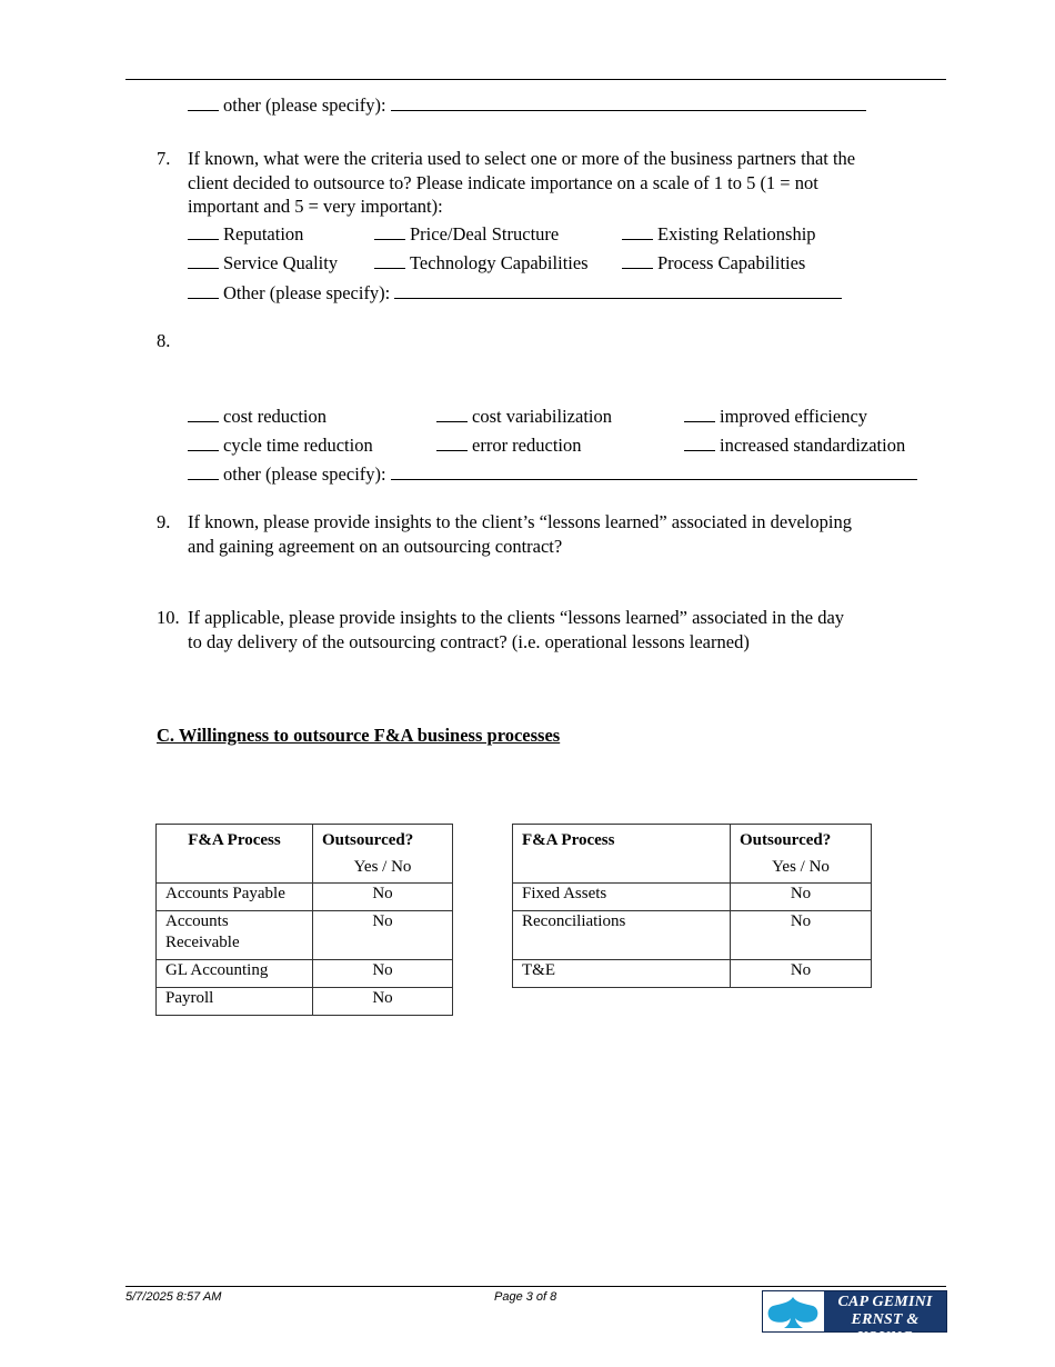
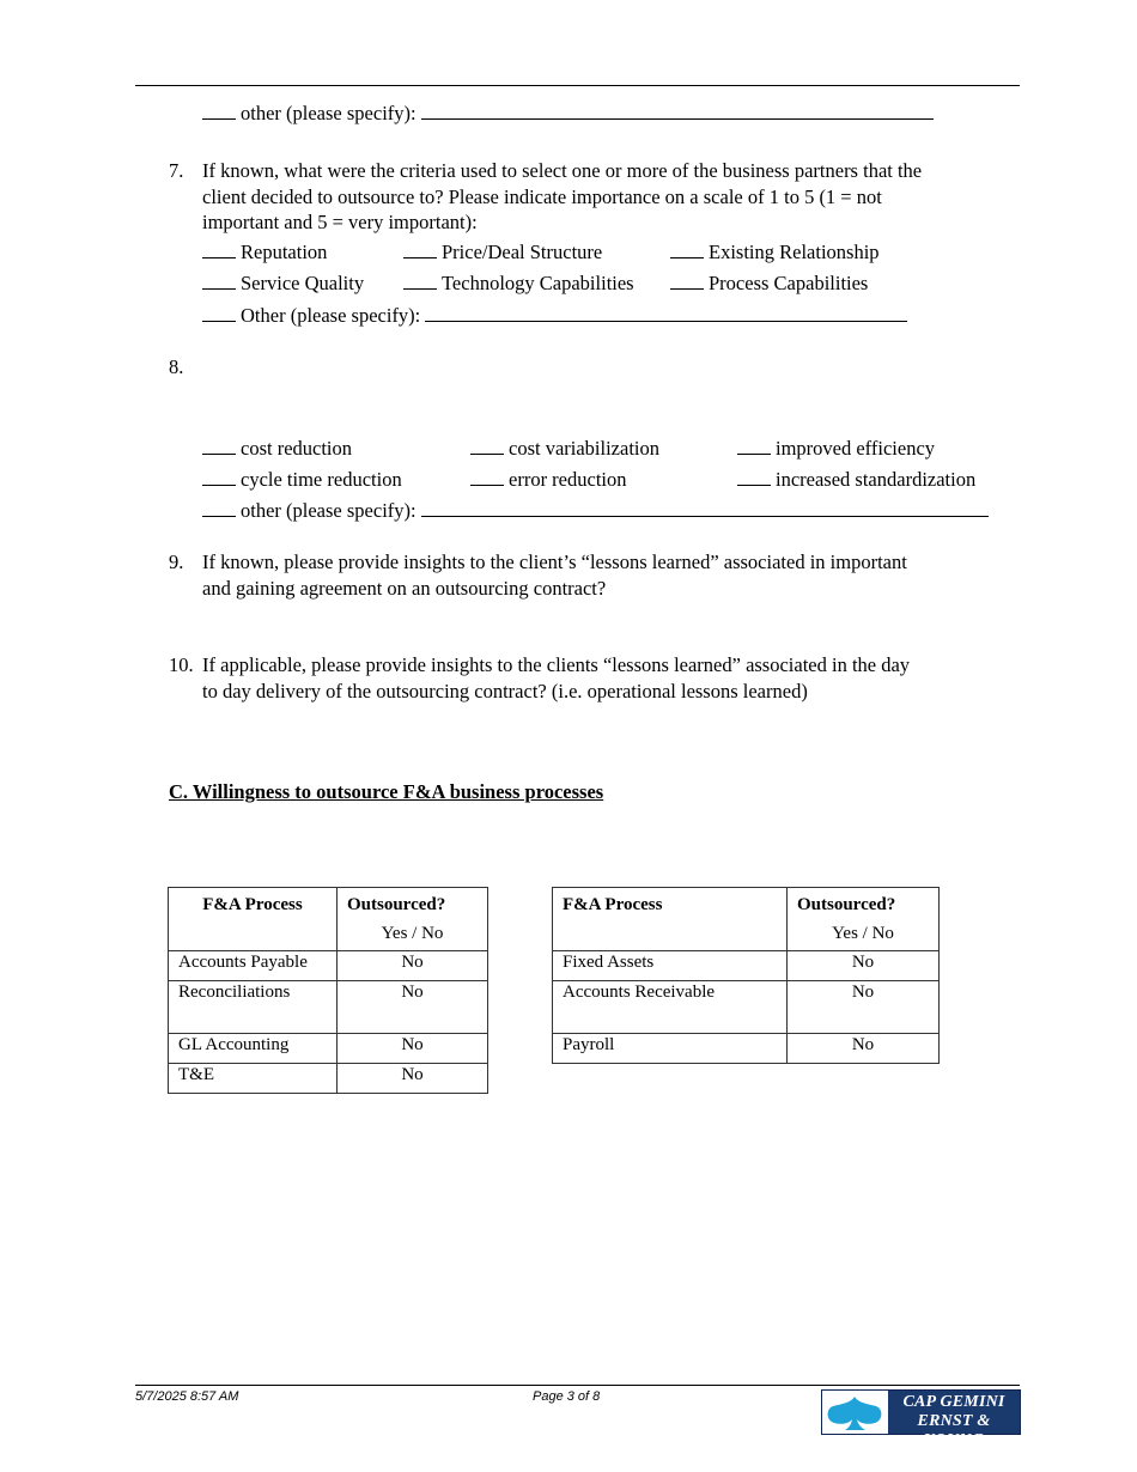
  other (please specify):
  7.
  If known, what were the criteria used to select one or more of the business partners that the
  client decided to outsource to? Please indicate importance on a scale of 1 to 5 (1 = not
  important and 5 = very important):
  Reputation
  Price/Deal Structure
  Existing Relationship
  Service Quality
  Technology Capabilities
  Process Capabilities
  Other (please specify):
  8.
  cost reduction
  cost variabilization
  improved efficiency
  cycle time reduction
  error reduction
  increased standardization
  other (please specify):
  9.
- If known, please provide insights to the client’s “lessons learned” associated in developing
+ If known, please provide insights to the client’s “lessons learned” associated in important
  and gaining agreement on an outsourcing contract?
  10.
  If applicable, please provide insights to the clients “lessons learned” associated in the day
  to day delivery of the outsourcing contract? (i.e. operational lessons learned)
  C. Willingness to outsource F&A business processes
  F&A Process	Outsourced? Yes / No
  Accounts Payable	No
- Accounts Receivable	No
+ Reconciliations	No
  GL Accounting	No
- Payroll	No
+ T&E	No
  F&A Process	Outsourced? Yes / No
  Fixed Assets	No
- Reconciliations	No
+ Accounts Receivable	No
- T&E	No
+ Payroll	No
  5/7/2025 8:57 AM
  Page 3 of 8
  CAP GEMINI
  ERNST & YOUNG
